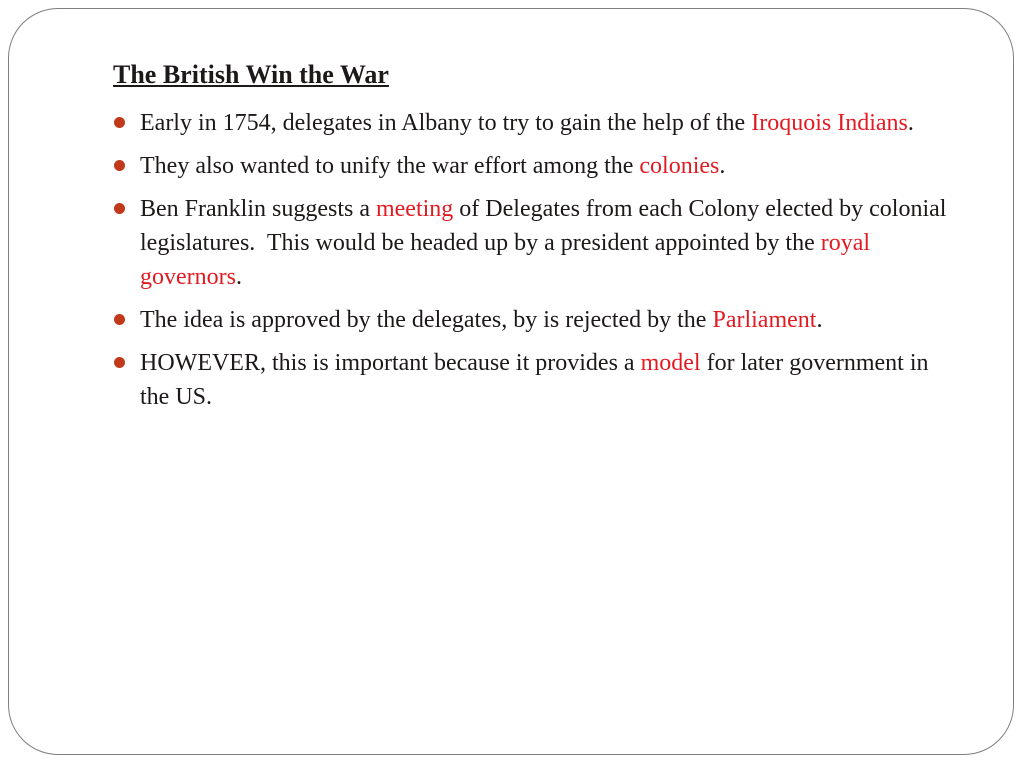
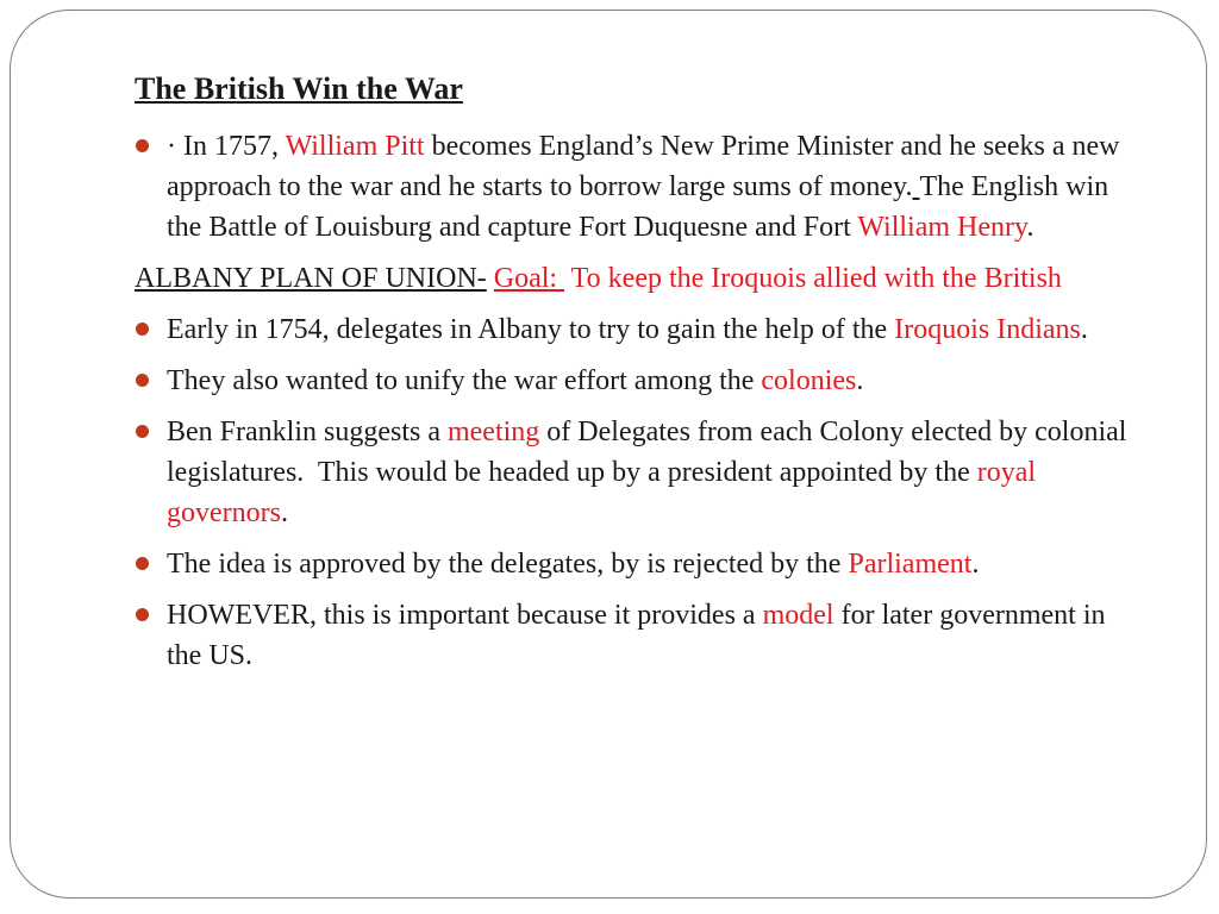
  The British Win the War
+ · In 1757, William Pitt becomes England’s New Prime Minister and he seeks a new approach to the war and he starts to borrow large sums of money. The English win the Battle of Louisburg and capture Fort Duquesne and Fort William Henry.
+ ALBANY PLAN OF UNION- Goal: To keep the Iroquois allied with the British
  Early in 1754, delegates in Albany to try to gain the help of the Iroquois Indians.
  They also wanted to unify the war effort among the colonies.
  Ben Franklin suggests a meeting of Delegates from each Colony elected by colonial legislatures. This would be headed up by a president appointed by the royal governors.
  The idea is approved by the delegates, by is rejected by the Parliament.
  HOWEVER, this is important because it provides a model for later government in the US.
